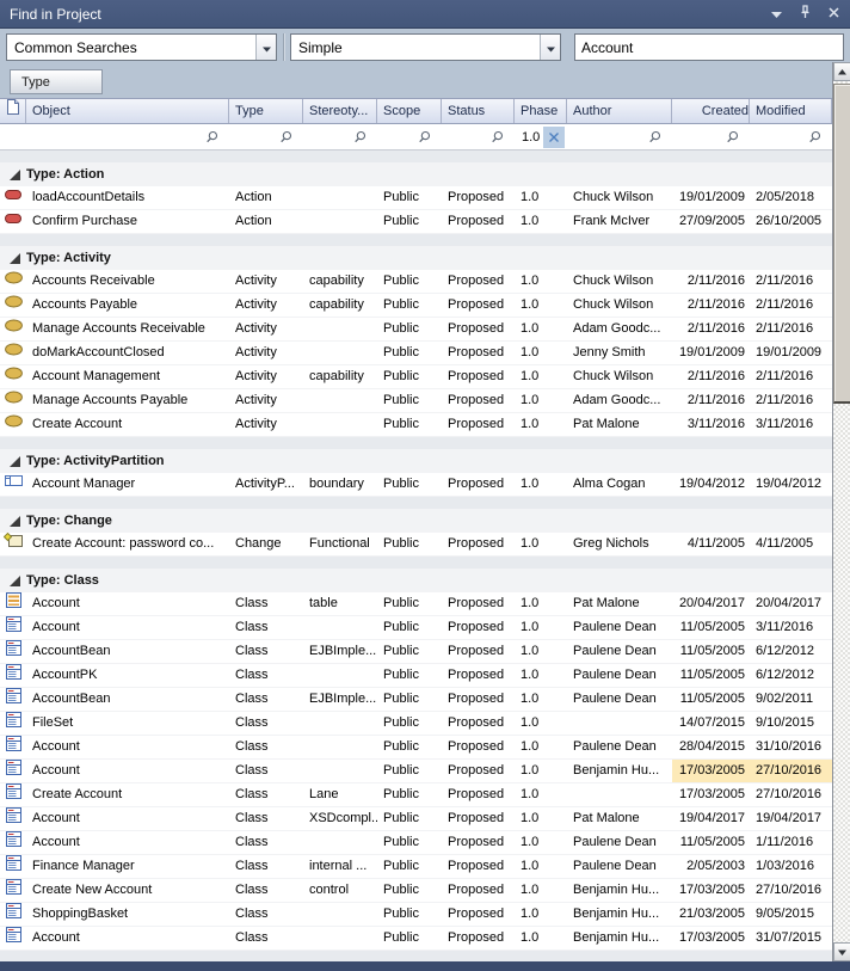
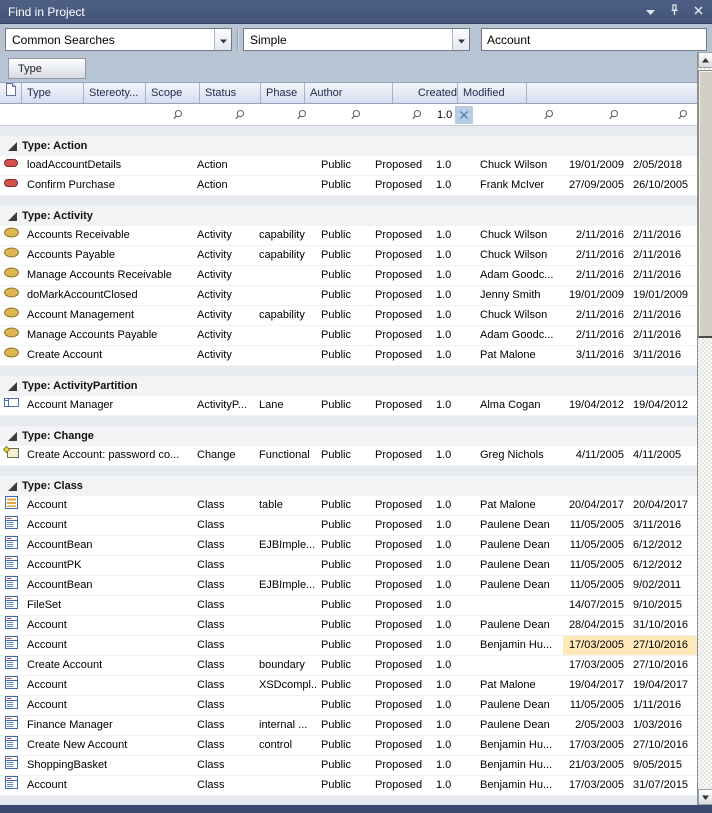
  Find in Project
  Common Searches
  Simple
  Account
  Type
- Object
  Type
  Stereoty...
  Scope
  Status
  Phase
  Author
  Created
  Modified
  1.0
  Type: Action
  loadAccountDetails
  Action
  Public
  Proposed
  1.0
  Chuck Wilson
  19/01/2009
  2/05/2018
  Confirm Purchase
  Action
  Public
  Proposed
  1.0
  Frank McIver
  27/09/2005
  26/10/2005
  Type: Activity
  Accounts Receivable
  Activity
  capability
  Public
  Proposed
  1.0
  Chuck Wilson
  2/11/2016
  2/11/2016
  Accounts Payable
  Activity
  capability
  Public
  Proposed
  1.0
  Chuck Wilson
  2/11/2016
  2/11/2016
  Manage Accounts Receivable
  Activity
  Public
  Proposed
  1.0
  Adam Goodc...
  2/11/2016
  2/11/2016
  doMarkAccountClosed
  Activity
  Public
  Proposed
  1.0
  Jenny Smith
  19/01/2009
  19/01/2009
  Account Management
  Activity
  capability
  Public
  Proposed
  1.0
  Chuck Wilson
  2/11/2016
  2/11/2016
  Manage Accounts Payable
  Activity
  Public
  Proposed
  1.0
  Adam Goodc...
  2/11/2016
  2/11/2016
  Create Account
  Activity
  Public
  Proposed
  1.0
  Pat Malone
  3/11/2016
  3/11/2016
  Type: ActivityPartition
  Account Manager
  ActivityP...
- boundary
+ Lane
  Public
  Proposed
  1.0
  Alma Cogan
  19/04/2012
  19/04/2012
  Type: Change
  Create Account: password co...
  Change
  Functional
  Public
  Proposed
  1.0
  Greg Nichols
  4/11/2005
  4/11/2005
  Type: Class
  Account
  Class
  table
  Public
  Proposed
  1.0
  Pat Malone
  20/04/2017
  20/04/2017
  Account
  Class
  Public
  Proposed
  1.0
  Paulene Dean
  11/05/2005
  3/11/2016
  AccountBean
  Class
  EJBImple...
  Public
  Proposed
  1.0
  Paulene Dean
  11/05/2005
  6/12/2012
  AccountPK
  Class
  Public
  Proposed
  1.0
  Paulene Dean
  11/05/2005
  6/12/2012
  AccountBean
  Class
  EJBImple...
  Public
  Proposed
  1.0
  Paulene Dean
  11/05/2005
  9/02/2011
  FileSet
  Class
  Public
  Proposed
  1.0
  14/07/2015
  9/10/2015
  Account
  Class
  Public
  Proposed
  1.0
  Paulene Dean
  28/04/2015
  31/10/2016
  Account
  Class
  Public
  Proposed
  1.0
  Benjamin Hu...
  17/03/2005
  27/10/2016
  Create Account
  Class
- Lane
+ boundary
  Public
  Proposed
  1.0
  17/03/2005
  27/10/2016
  Account
  Class
  XSDcompl..
  Public
  Proposed
  1.0
  Pat Malone
  19/04/2017
  19/04/2017
  Account
  Class
  Public
  Proposed
  1.0
  Paulene Dean
  11/05/2005
  1/11/2016
  Finance Manager
  Class
  internal ...
  Public
  Proposed
  1.0
  Paulene Dean
  2/05/2003
  1/03/2016
  Create New Account
  Class
  control
  Public
  Proposed
  1.0
  Benjamin Hu...
  17/03/2005
  27/10/2016
  ShoppingBasket
  Class
  Public
  Proposed
  1.0
  Benjamin Hu...
  21/03/2005
  9/05/2015
  Account
  Class
  Public
  Proposed
  1.0
  Benjamin Hu...
  17/03/2005
  31/07/2015
